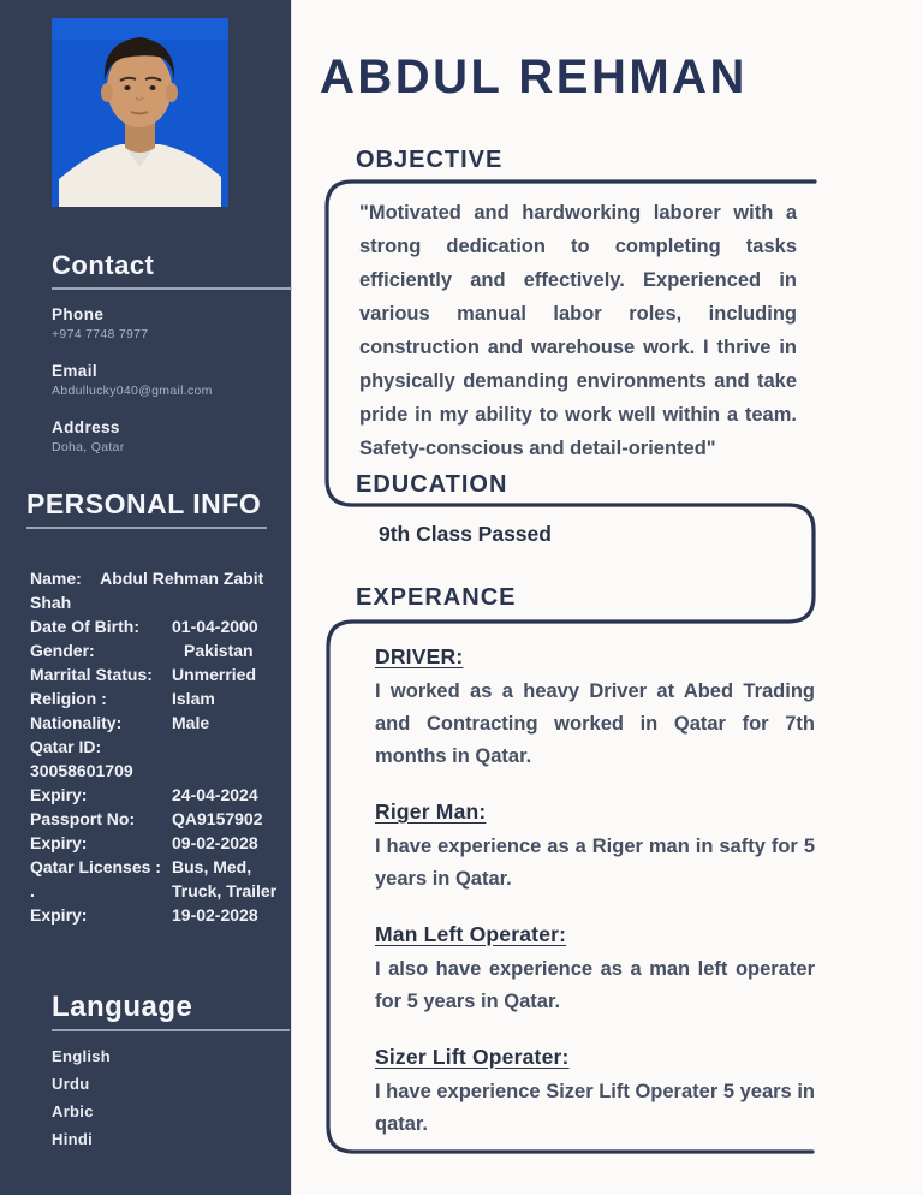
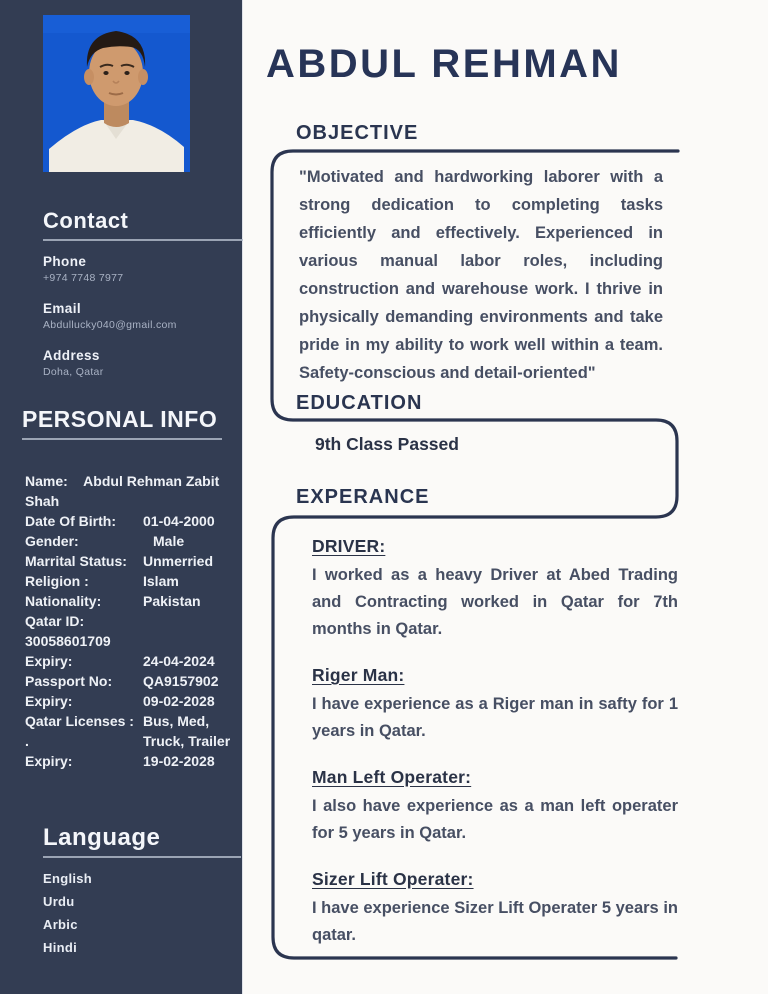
  Contact
  Phone
  +974 7748 7977
  Email
  Abdullucky040@gmail.com
  Address
  Doha, Qatar
  PERSONAL INFO
  Name: Abdul Rehman Zabit Shah
  Date Of Birth:
  01-04-2000
  Gender:
- Pakistan
+ Male
  Marrital Status:
  Unmerried
  Religion :
  Islam
  Nationality:
- Male
+ Pakistan
  Qatar ID:
  30058601709
  Expiry:
  24-04-2024
  Passport No:
  QA9157902
  Expiry:
  09-02-2028
  Qatar Licenses :
  Bus, Med,
  .
  Truck, Trailer
  Expiry:
  19-02-2028
  Language
  English
  Urdu
  Arbic
  Hindi
  ABDUL REHMAN
  OBJECTIVE
  "Motivated and hardworking laborer with a strong dedication to completing tasks efficiently and effectively. Experienced in various manual labor roles, including construction and warehouse work. I thrive in physically demanding environments and take pride in my ability to work well within a team. Safety-conscious and detail-oriented"
  EDUCATION
  9th Class Passed
  EXPERANCE
  DRIVER:
  I worked as a heavy Driver at Abed Trading and Contracting worked in Qatar for 7th months in Qatar.
  Riger Man:
- I have experience as a Riger man in safty for 5 years in Qatar.
+ I have experience as a Riger man in safty for 1 years in Qatar.
  Man Left Operater:
  I also have experience as a man left operater for 5 years in Qatar.
  Sizer Lift Operater:
  I have experience Sizer Lift Operater 5 years in qatar.
